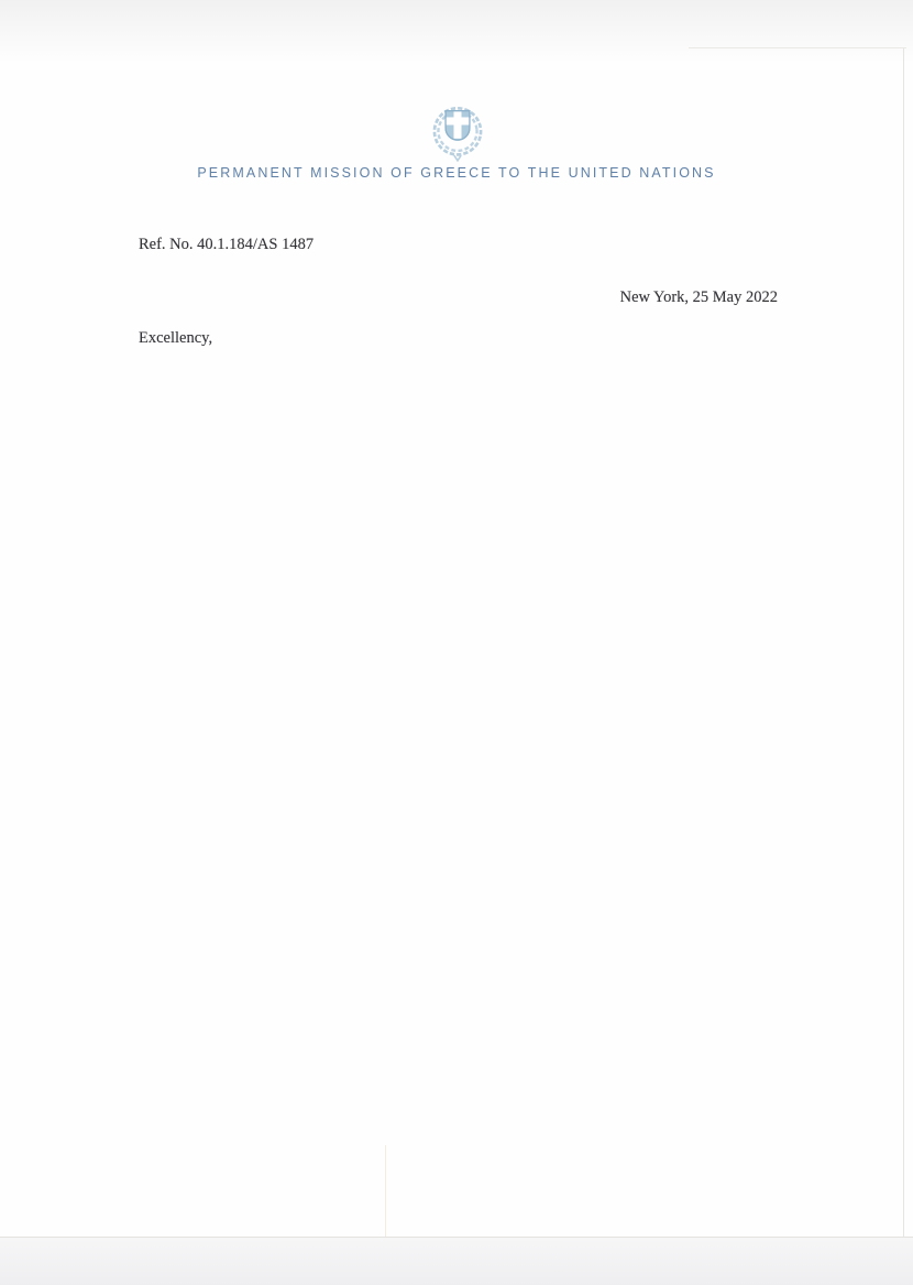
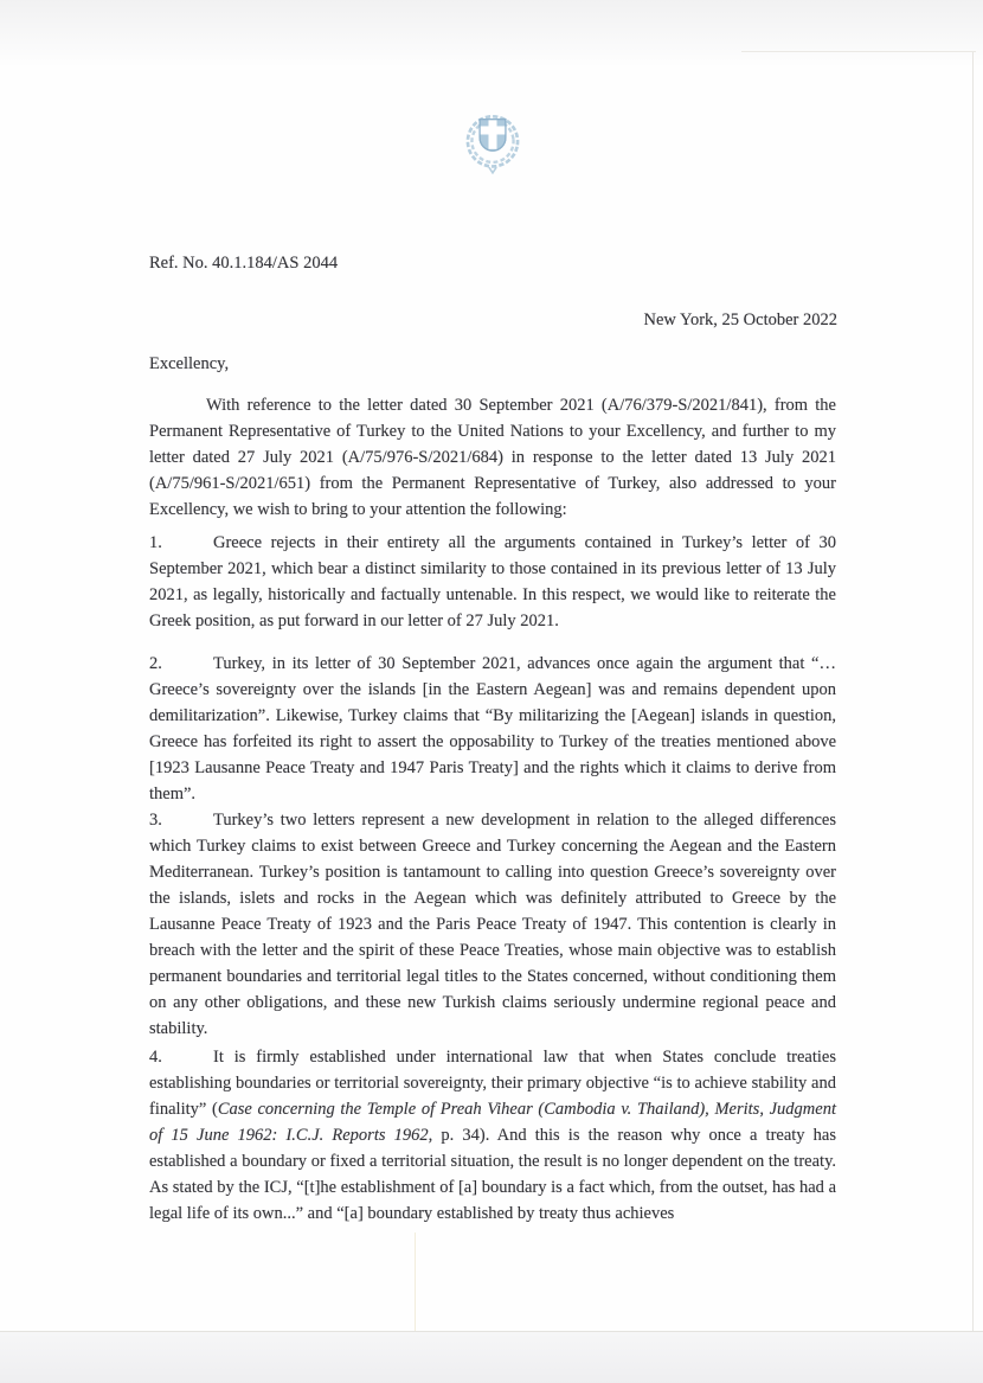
- PERMANENT MISSION OF GREECE TO THE UNITED NATIONS
- Ref. No. 40.1.184/AS 1487
+ Ref. No. 40.1.184/AS 2044
- New York, 25 May 2022
+ New York, 25 October 2022
  Excellency,
+ With reference to the letter dated 30 September 2021 (A/76/379-S/2021/841), from the Permanent Representative of Turkey to the United Nations to your Excellency, and further to my letter dated 27 July 2021 (A/75/976-S/2021/684) in response to the letter dated 13 July 2021 (A/75/961-S/2021/651) from the Permanent Representative of Turkey, also addressed to your Excellency, we wish to bring to your attention the following:
+ 1. Greece rejects in their entirety all the arguments contained in Turkey’s letter of 30 September 2021, which bear a distinct similarity to those contained in its previous letter of 13 July 2021, as legally, historically and factually untenable. In this respect, we would like to reiterate the Greek position, as put forward in our letter of 27 July 2021.
+ 2. Turkey, in its letter of 30 September 2021, advances once again the argument that “…Greece’s sovereignty over the islands [in the Eastern Aegean] was and remains dependent upon demilitarization”. Likewise, Turkey claims that “By militarizing the [Aegean] islands in question, Greece has forfeited its right to assert the opposability to Turkey of the treaties mentioned above [1923 Lausanne Peace Treaty and 1947 Paris Treaty] and the rights which it claims to derive from them”.
+ 3. Turkey’s two letters represent a new development in relation to the alleged differences which Turkey claims to exist between Greece and Turkey concerning the Aegean and the Eastern Mediterranean. Turkey’s position is tantamount to calling into question Greece’s sovereignty over the islands, islets and rocks in the Aegean which was definitely attributed to Greece by the Lausanne Peace Treaty of 1923 and the Paris Peace Treaty of 1947. This contention is clearly in breach with the letter and the spirit of these Peace Treaties, whose main objective was to establish permanent boundaries and territorial legal titles to the States concerned, without conditioning them on any other obligations, and these new Turkish claims seriously undermine regional peace and stability.
+ 4. It is firmly established under international law that when States conclude treaties establishing boundaries or territorial sovereignty, their primary objective “is to achieve stability and finality” (Case concerning the Temple of Preah Vihear (Cambodia v. Thailand), Merits, Judgment of 15 June 1962: I.C.J. Reports 1962, p. 34). And this is the reason why once a treaty has established a boundary or fixed a territorial situation, the result is no longer dependent on the treaty. As stated by the ICJ, “[t]he establishment of [a] boundary is a fact which, from the outset, has had a legal life of its own...” and “[a] boundary established by treaty thus achieves
